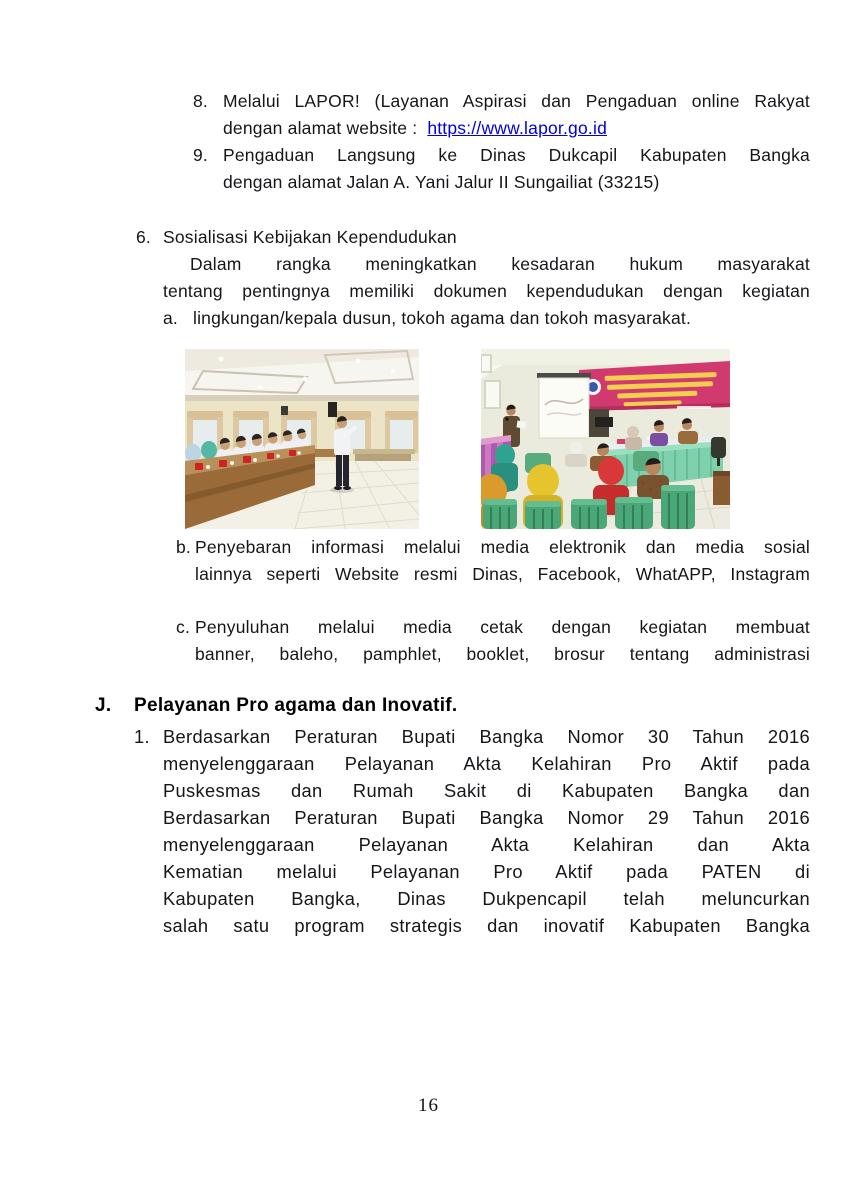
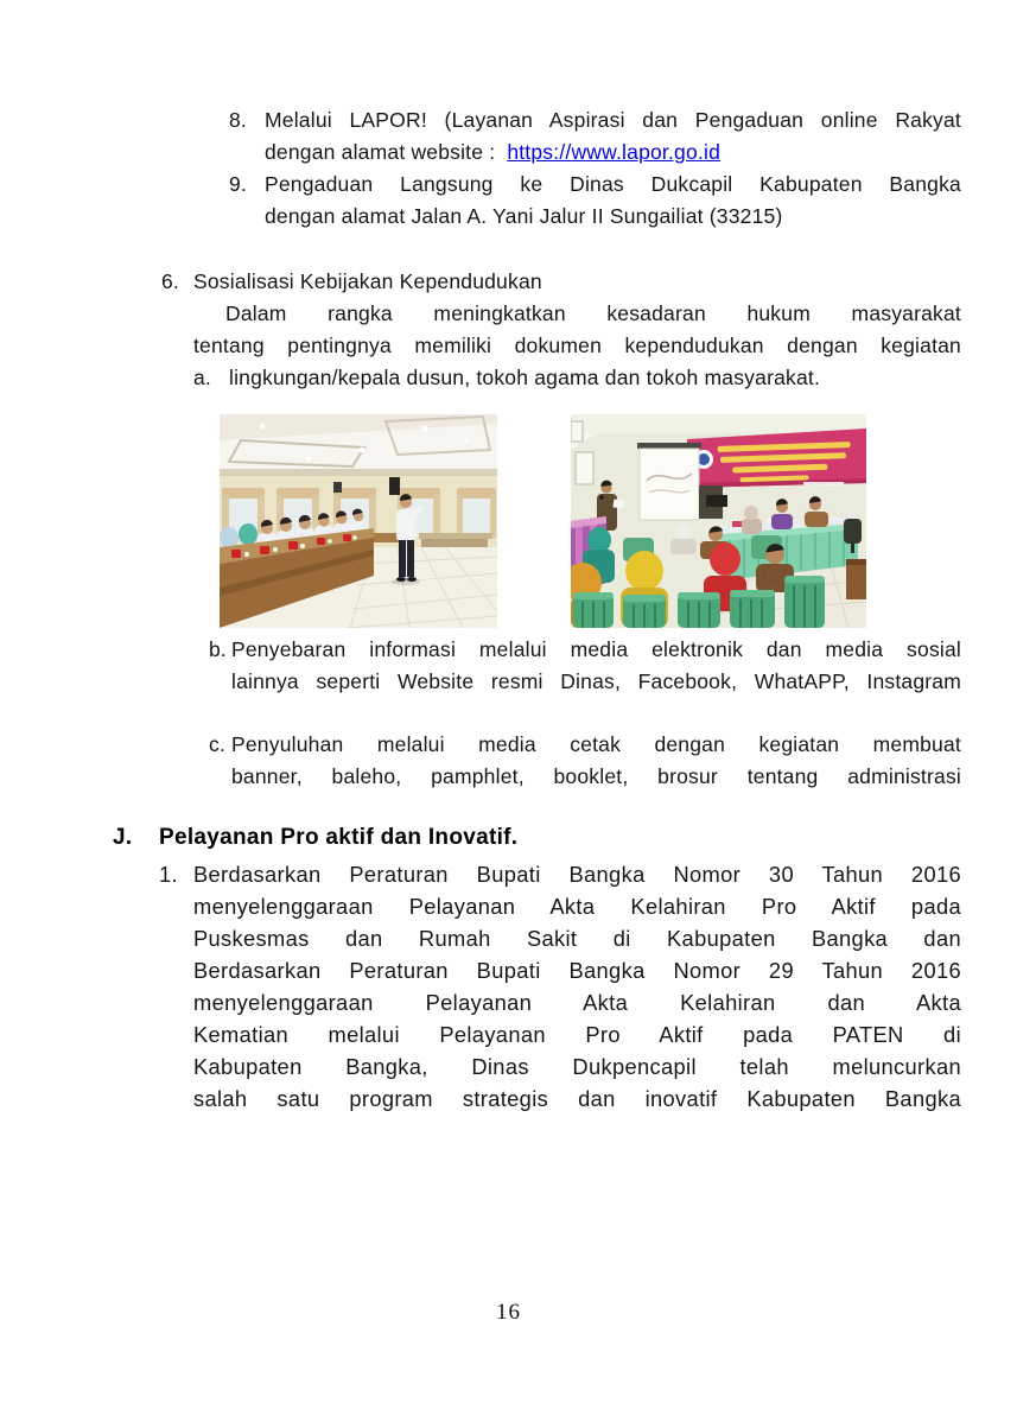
  8.
  Melalui LAPOR! (Layanan Aspirasi dan Pengaduan online Rakyat
  dengan alamat website : https://www.lapor.go.id
  9.
  Pengaduan Langsung ke Dinas Dukcapil Kabupaten Bangka
  dengan alamat Jalan A. Yani Jalur II Sungailiat (33215)
  6.
  Sosialisasi Kebijakan Kependudukan
  Dalam rangka meningkatkan kesadaran hukum masyarakat
  tentang pentingnya memiliki dokumen kependudukan dengan kegiatan
  a.
  lingkungan/kepala dusun, tokoh agama dan tokoh masyarakat.
  b.
  Penyebaran informasi melalui media elektronik dan media sosial
  lainnya seperti Website resmi Dinas, Facebook, WhatAPP, Instagram
  c.
  Penyuluhan melalui media cetak dengan kegiatan membuat
  banner, baleho, pamphlet, booklet, brosur tentang administrasi
  J.
- Pelayanan Pro agama dan Inovatif.
+ Pelayanan Pro aktif dan Inovatif.
  1.
  Berdasarkan Peraturan Bupati Bangka Nomor 30 Tahun 2016
  menyelenggaraan Pelayanan Akta Kelahiran Pro Aktif pada
  Puskesmas dan Rumah Sakit di Kabupaten Bangka dan
  Berdasarkan Peraturan Bupati Bangka Nomor 29 Tahun 2016
  menyelenggaraan Pelayanan Akta Kelahiran dan Akta
  Kematian melalui Pelayanan Pro Aktif pada PATEN di
  Kabupaten Bangka, Dinas Dukpencapil telah meluncurkan
  salah satu program strategis dan inovatif Kabupaten Bangka
  16
